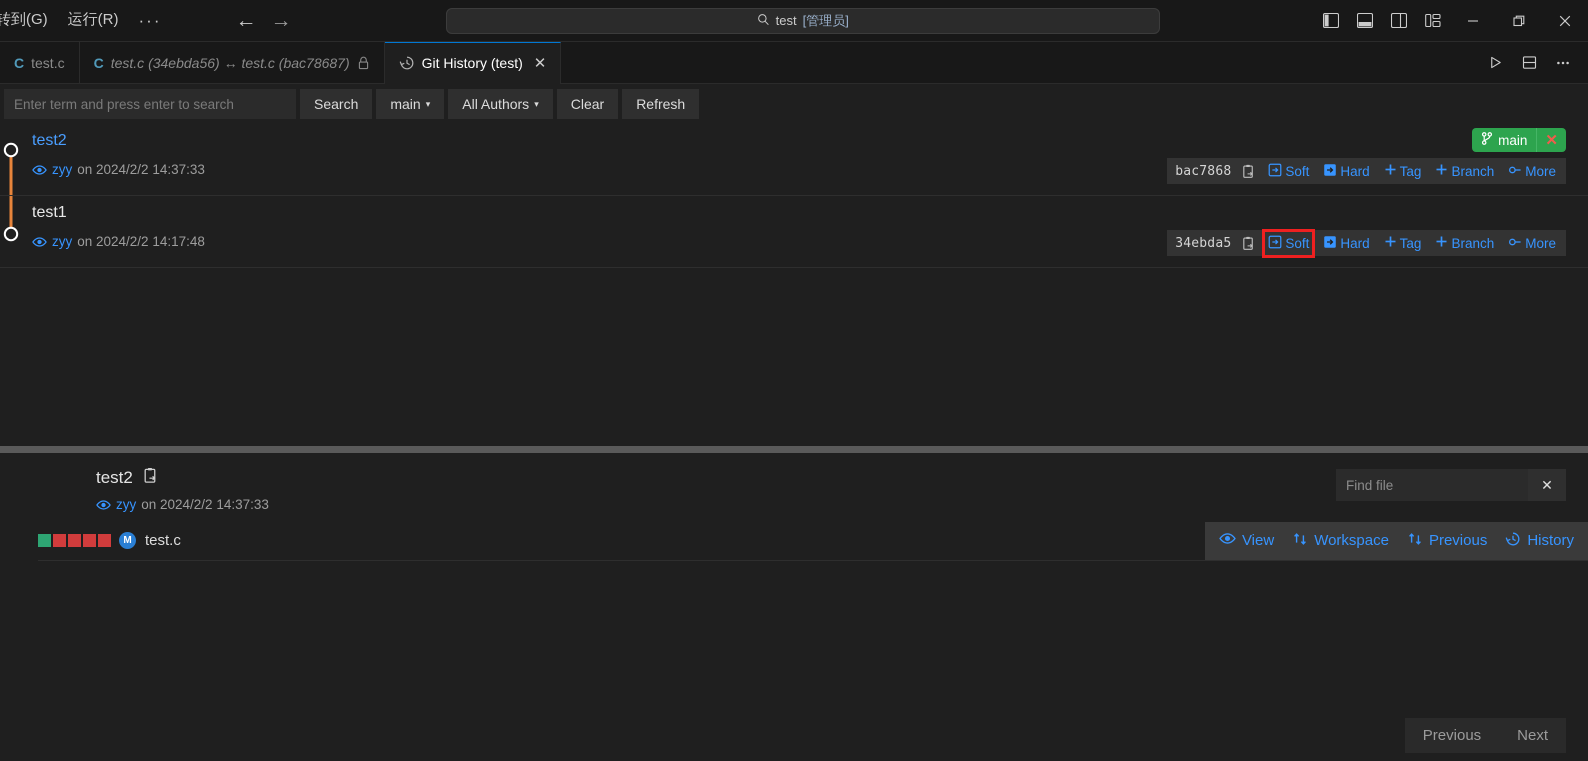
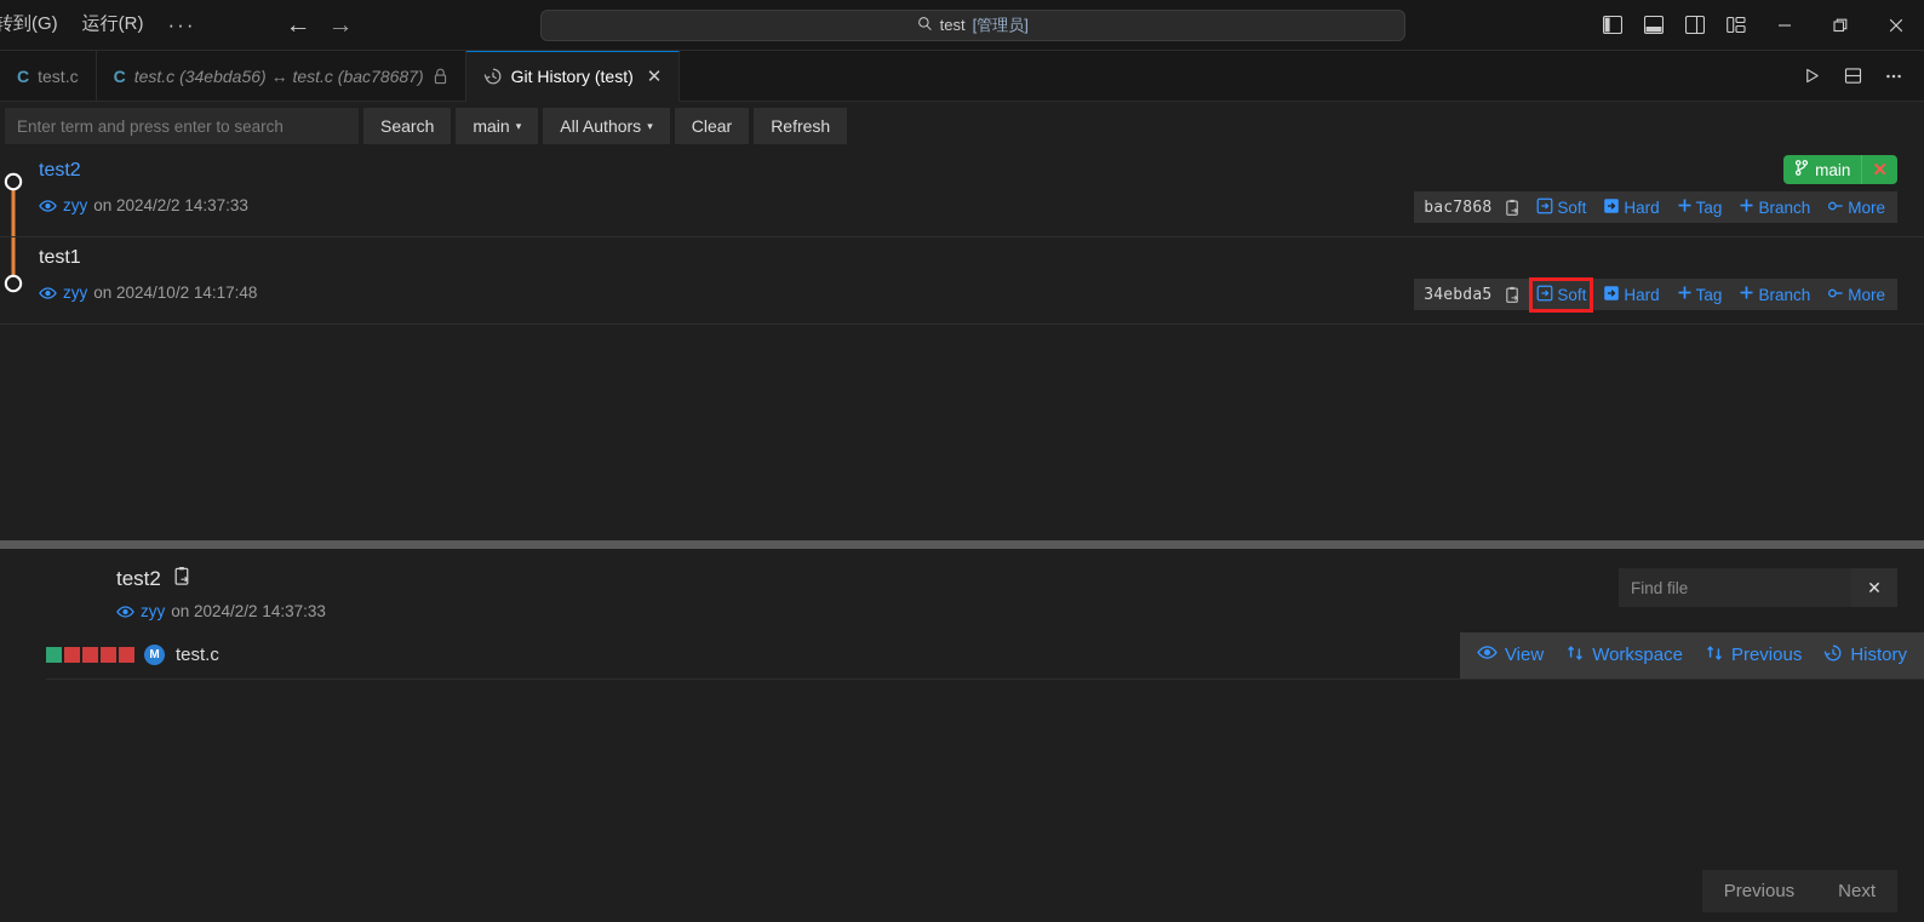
  转到(G)
  运行(R)
  ···
  ←
  →
  test
  [管理员]
  C
  test.c
  C
  test.c (34ebda56) ↔ test.c (bac78687)
  Git History (test)
  ✕
  Enter term and press enter to search
  Search
  main
  ▾
  All Authors
  ▾
  Clear
  Refresh
  test2
  zyy
  on 2024/2/2 14:37:33
  main
  ✕
  bac7868
  Soft
  Hard
  Tag
  Branch
  More
  test1
  zyy
- on 2024/2/2 14:17:48
+ on 2024/10/2 14:17:48
  34ebda5
  Soft
  Hard
  Tag
  Branch
  More
  test2
  zyy
  on 2024/2/2 14:37:33
  Find file
  ✕
  M
  test.c
  View
  Workspace
  Previous
  History
  Previous
  Next
